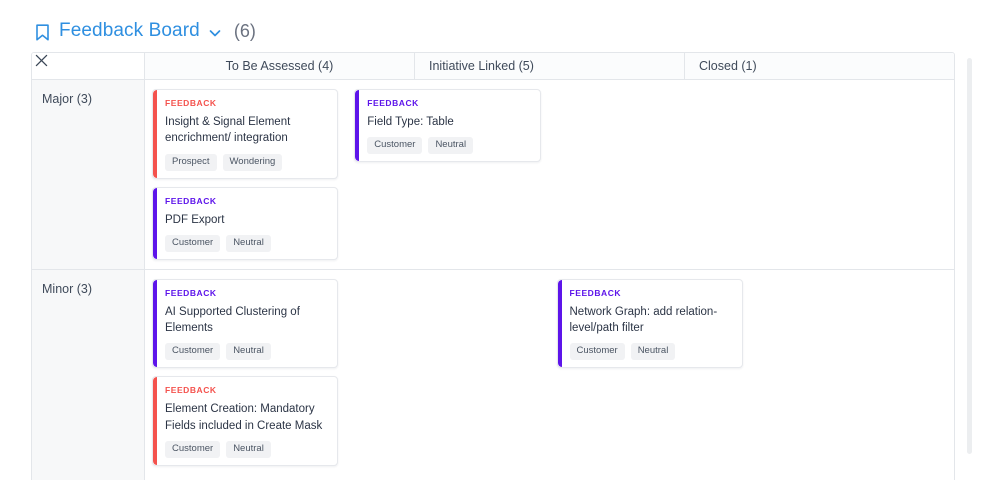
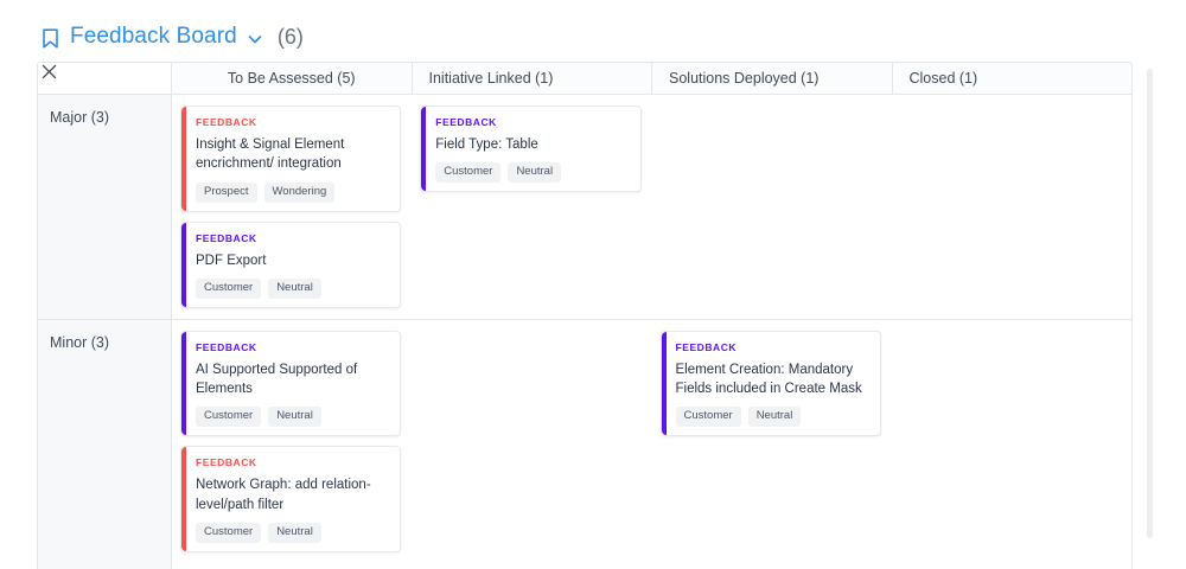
  Feedback Board
  (6)
- To Be Assessed (4)
+ To Be Assessed (5)
- Initiative Linked (5)
+ Initiative Linked (1)
+ Solutions Deployed (1)
  Closed (1)
  Major (3)
  FEEDBACK
  Insight & Signal Element encrichment/ integration
  Prospect
  Wondering
  FEEDBACK
  PDF Export
  Customer
  Neutral
  FEEDBACK
  Field Type: Table
  Customer
  Neutral
  Minor (3)
  FEEDBACK
- AI Supported Clustering of Elements
+ AI Supported Supported of Elements
  Customer
  Neutral
  FEEDBACK
- Element Creation: Mandatory Fields included in Create Mask
+ Network Graph: add relation-level/path filter
  Customer
  Neutral
  FEEDBACK
- Network Graph: add relation-level/path filter
+ Element Creation: Mandatory Fields included in Create Mask
  Customer
  Neutral
